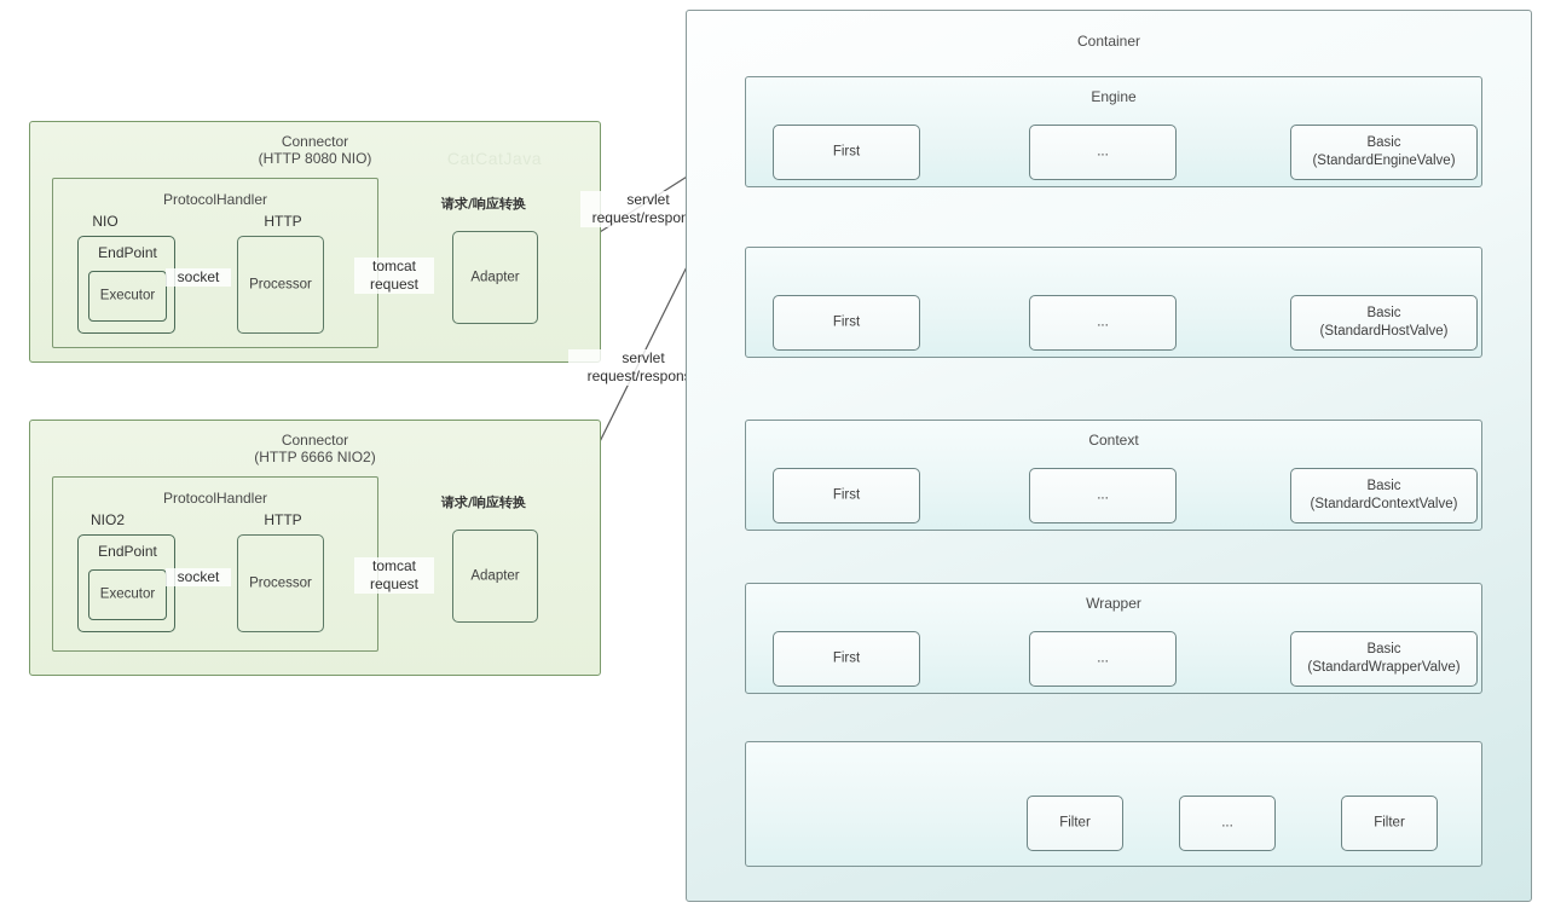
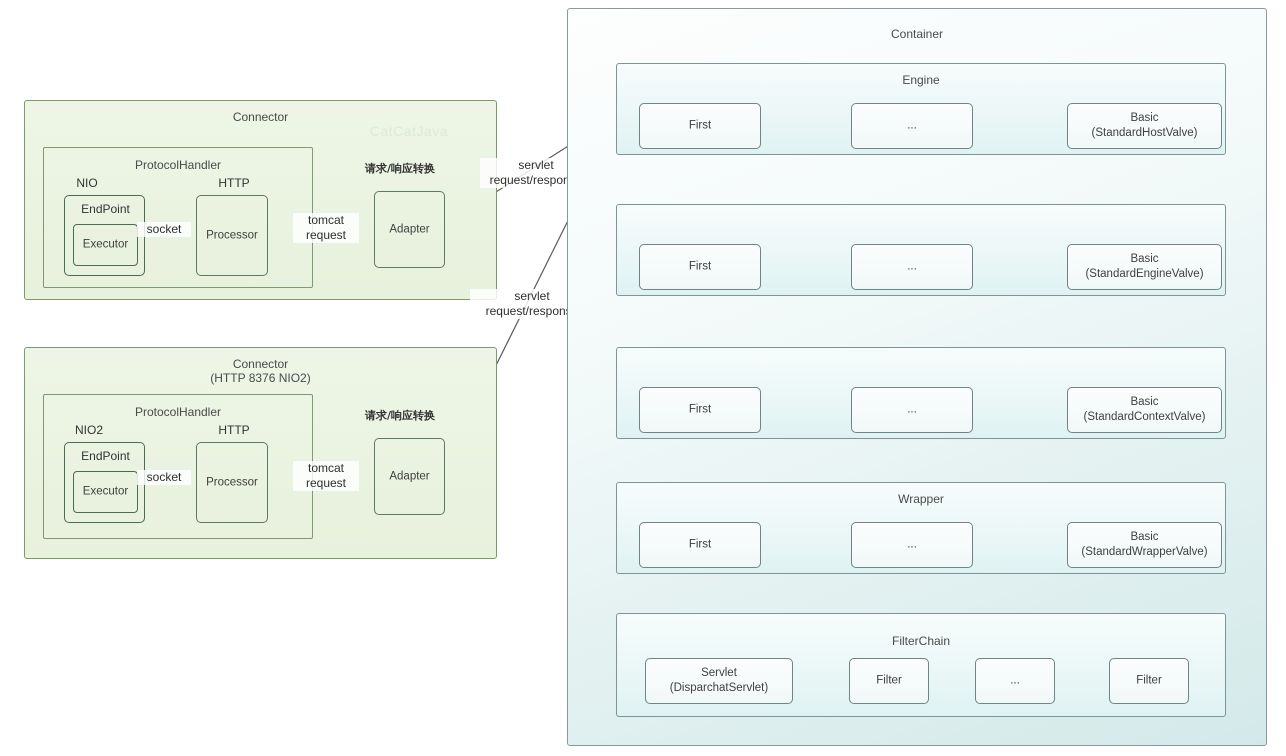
  Connector
- (HTTP 8080 NIO)
  ProtocolHandler
  NIO
  HTTP
  EndPoint
  Executor
  Processor
  请求/响应转换
  Adapter
  socket
  tomcat
  request
  servlet
  request/respo
  Connector
- (HTTP 6666 NIO2)
+ (HTTP 8376 NIO2)
  ProtocolHandler
  NIO2
  HTTP
  EndPoint
  Executor
  Processor
  请求/响应转换
  Adapter
  socket
  tomcat
  request
  servlet
  request/respon
  Container
  Engine
  First
  ...
  Basic
- (StandardEngineValve)
+ (StandardHostValve)
  First
  ...
  Basic
- (StandardHostValve)
+ (StandardEngineValve)
- Context
  First
  ...
  Basic
  (StandardContextValve)
  Wrapper
  First
  ...
  Basic
  (StandardWrapperValve)
+ FilterChain
+ Servlet
+ (DisparchatServlet)
  Filter
  ...
  Filter
